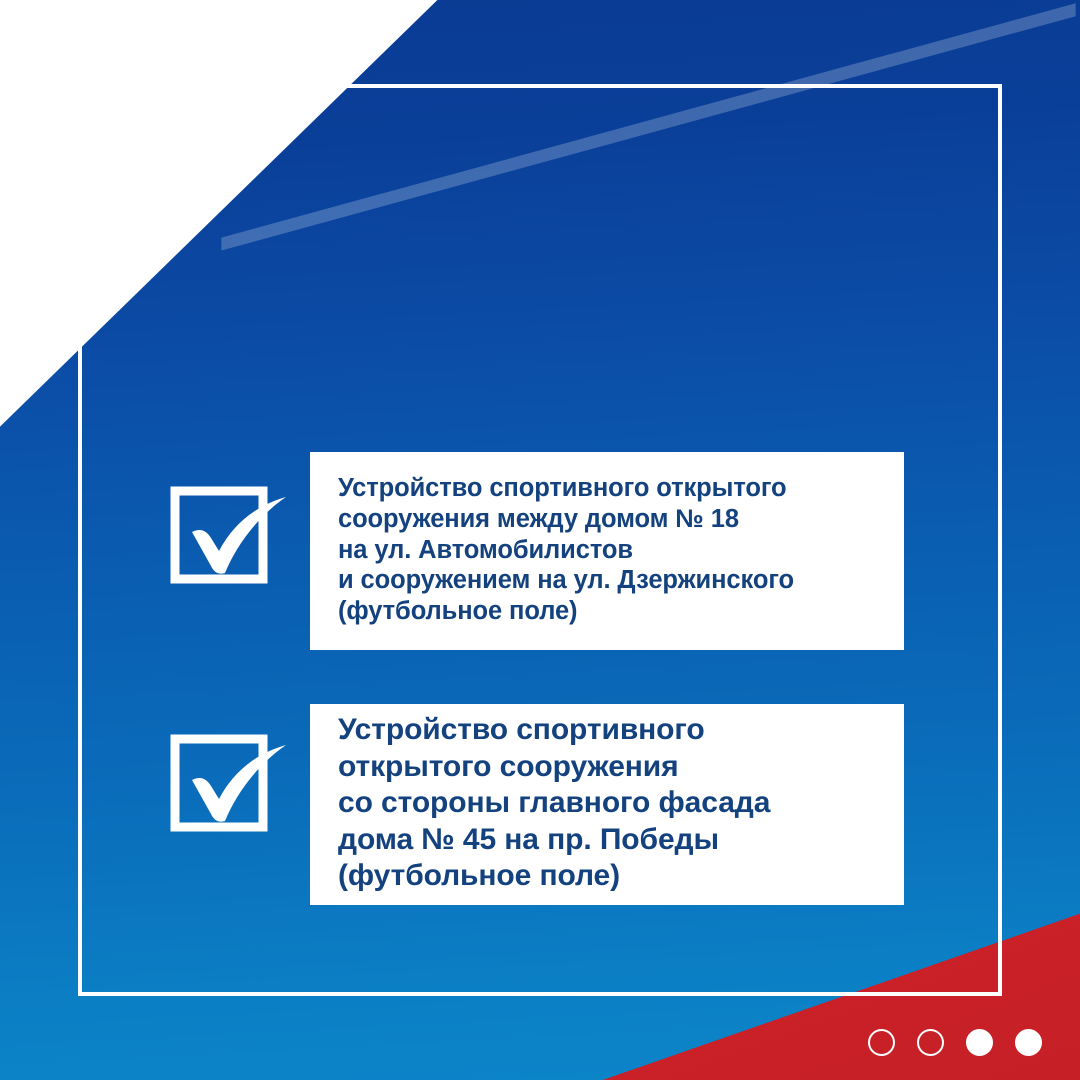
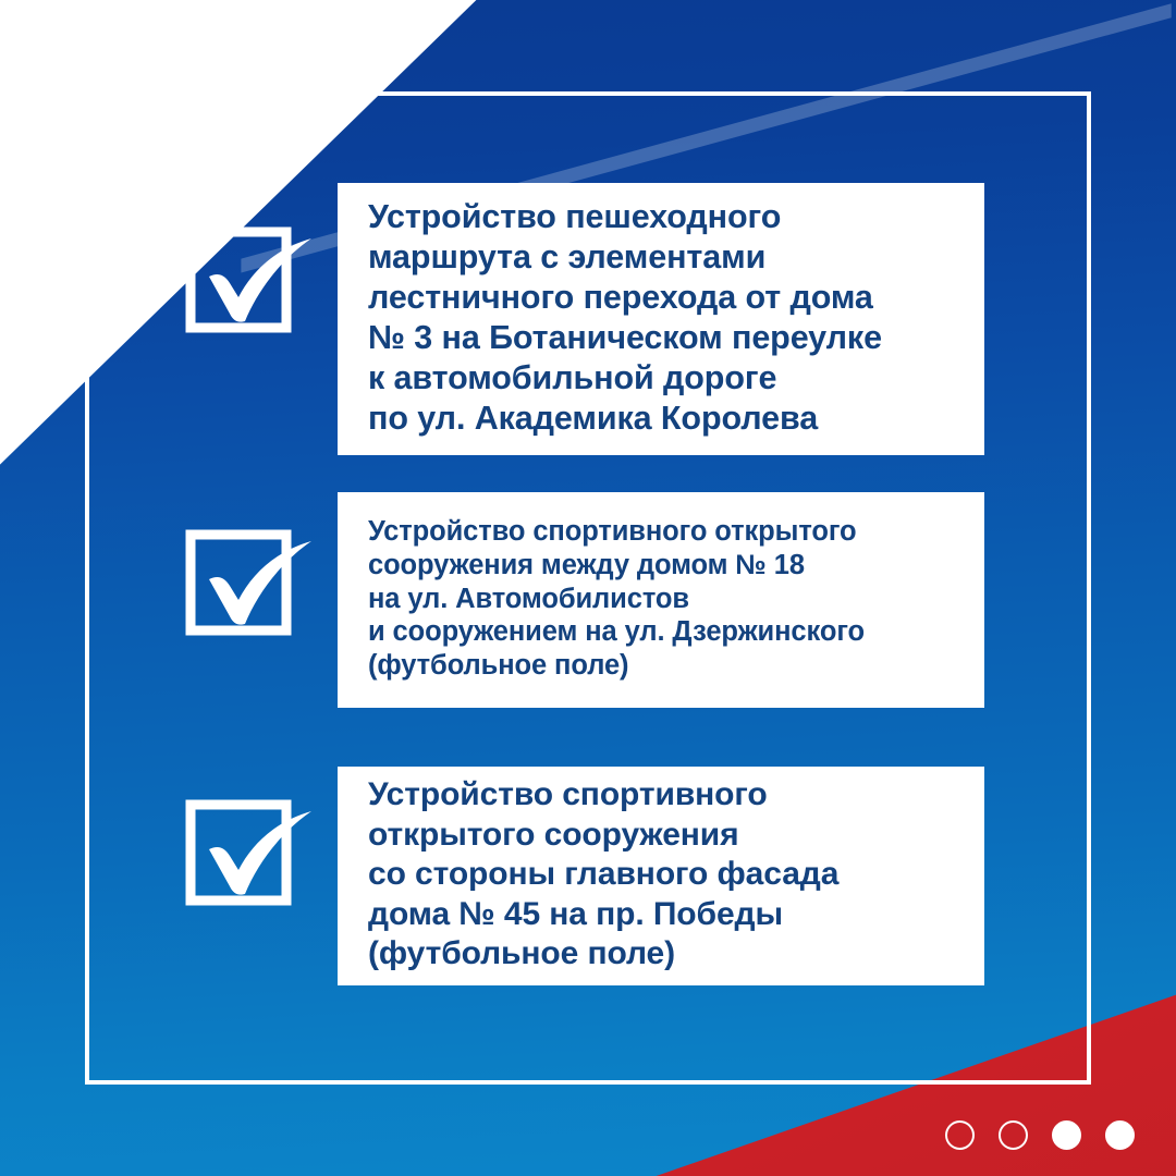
+ Устройство пешеходного
+ маршрута с элементами
+ лестничного перехода от дома
+ № 3 на Ботаническом переулке
+ к автомобильной дороге
+ по ул. Академика Королева
  Устройство спортивного открытого
  сооружения между домом № 18
  на ул. Автомобилистов
  и сооружением на ул. Дзержинского
  (футбольное поле)
  Устройство спортивного
  открытого сооружения
  со стороны главного фасада
  дома № 45 на пр. Победы
  (футбольное поле)
